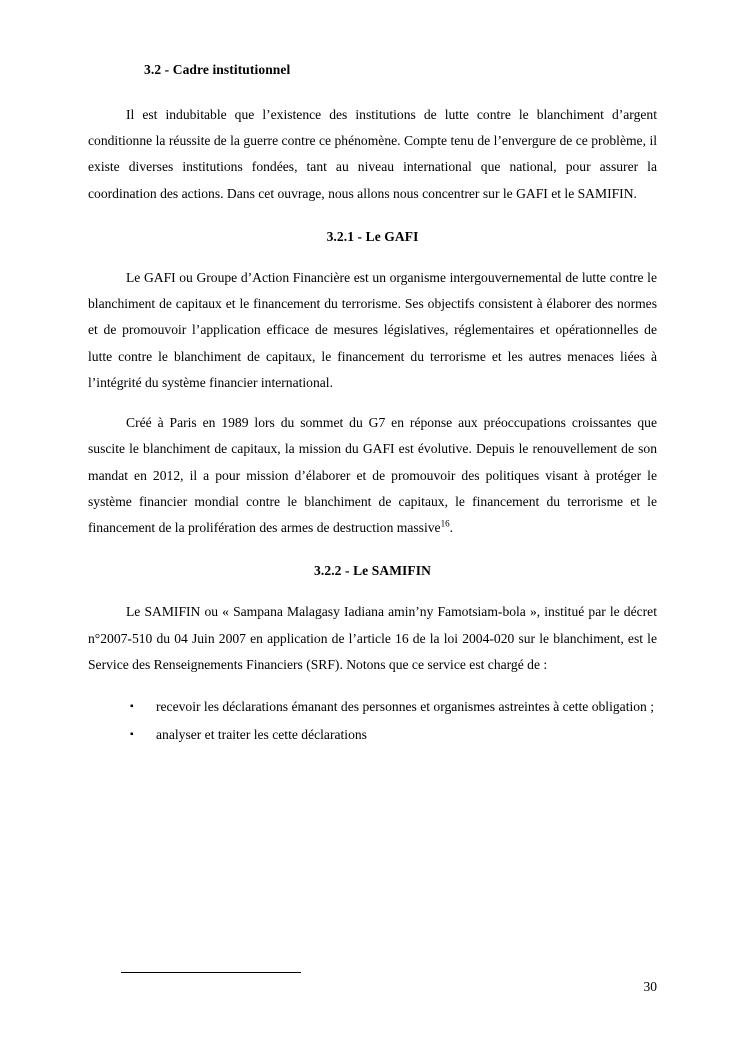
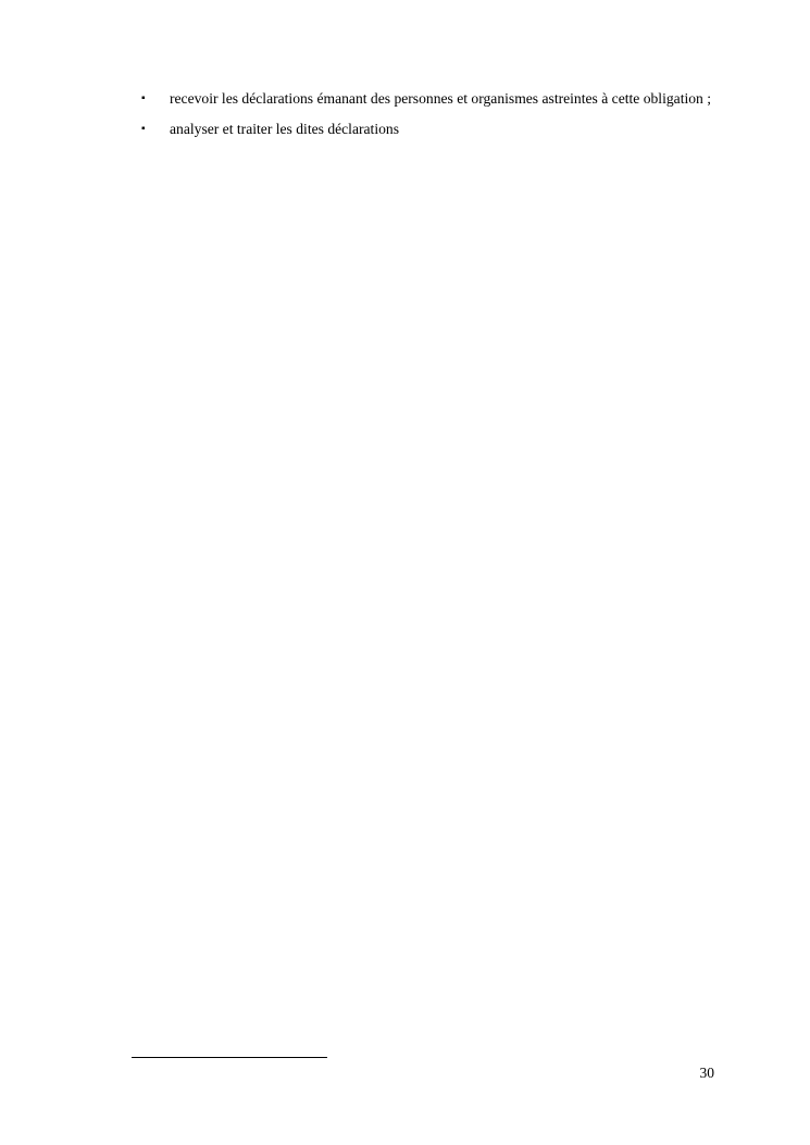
- 3.2 - Cadre institutionnel
- Il est indubitable que l’existence des institutions de lutte contre le blanchiment d’argent conditionne la réussite de la guerre contre ce phénomène. Compte tenu de l’envergure de ce problème, il existe diverses institutions fondées, tant au niveau international que national, pour assurer la coordination des actions. Dans cet ouvrage, nous allons nous concentrer sur le GAFI et le SAMIFIN.
- 3.2.1 - Le GAFI
- Le GAFI ou Groupe d’Action Financière est un organisme intergouvernemental de lutte contre le blanchiment de capitaux et le financement du terrorisme. Ses objectifs consistent à élaborer des normes et de promouvoir l’application efficace de mesures législatives, réglementaires et opérationnelles de lutte contre le blanchiment de capitaux, le financement du terrorisme et les autres menaces liées à l’intégrité du système financier international.
- Créé à Paris en 1989 lors du sommet du G7 en réponse aux préoccupations croissantes que suscite le blanchiment de capitaux, la mission du GAFI est évolutive. Depuis le renouvellement de son mandat en 2012, il a pour mission d’élaborer et de promouvoir des politiques visant à protéger le système financier mondial contre le blanchiment de capitaux, le financement du terrorisme et le financement de la prolifération des armes de destruction massive16.
- 3.2.2 - Le SAMIFIN
- Le SAMIFIN ou « Sampana Malagasy Iadiana amin’ny Famotsiam-bola », institué par le décret n°2007-510 du 04 Juin 2007 en application de l’article 16 de la loi 2004-020 sur le blanchiment, est le Service des Renseignements Financiers (SRF). Notons que ce service est chargé de :
  ▪
  recevoir les déclarations émanant des personnes et organismes astreintes à cette obligation ;
  ▪
- analyser et traiter les cette déclarations
+ analyser et traiter les dites déclarations
  30
